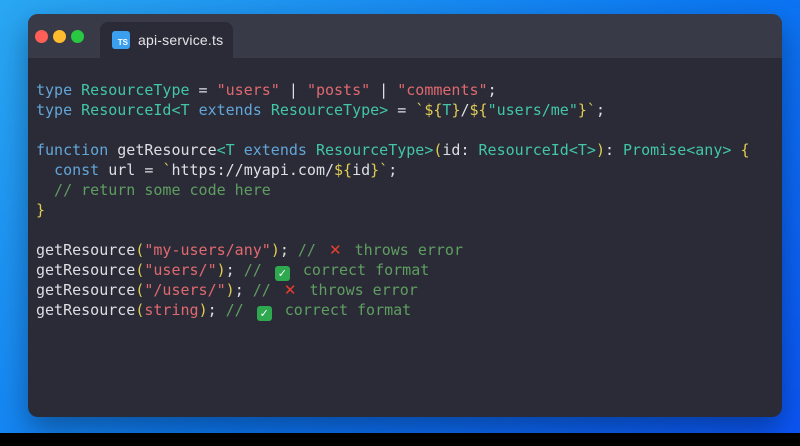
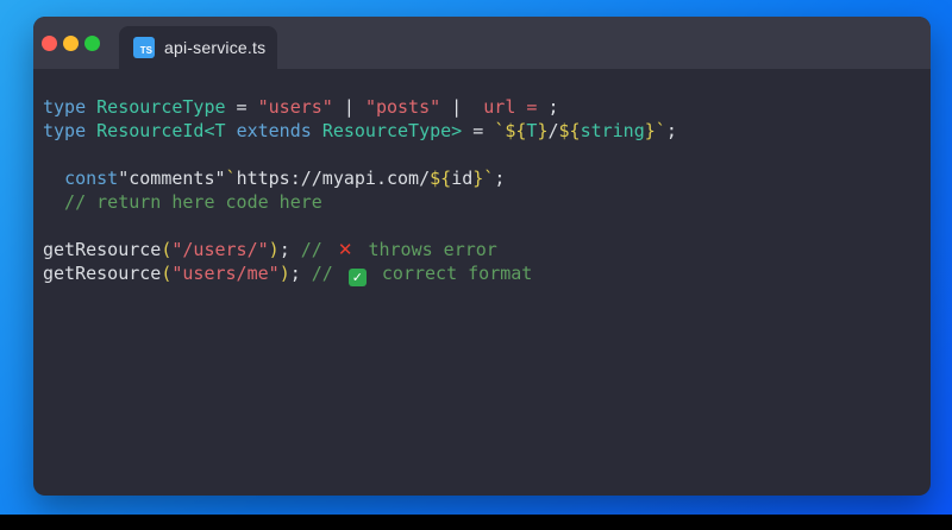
  TS
  api-service.ts
- type ResourceType = "users" | "posts" | "comments";
+ type ResourceType = "users" | "posts" | url = ;
- type ResourceId<T extends ResourceType> = `${T}/${"users/me"}`;
+ type ResourceId<T extends ResourceType> = `${T}/${string}`;
- function getResource<T extends ResourceType>(id: ResourceId<T>): Promise<any> {
- const url = `https://myapi.com/${id}`;
+ const"comments"`https://myapi.com/${id}`;
- // return some code here
+ // return here code here
- }
- getResource("my-users/any"); // ✕ throws error
- getResource("users/"); // ✓ correct format
  getResource("/users/"); // ✕ throws error
- getResource(string); // ✓ correct format
+ getResource("users/me"); // ✓ correct format
